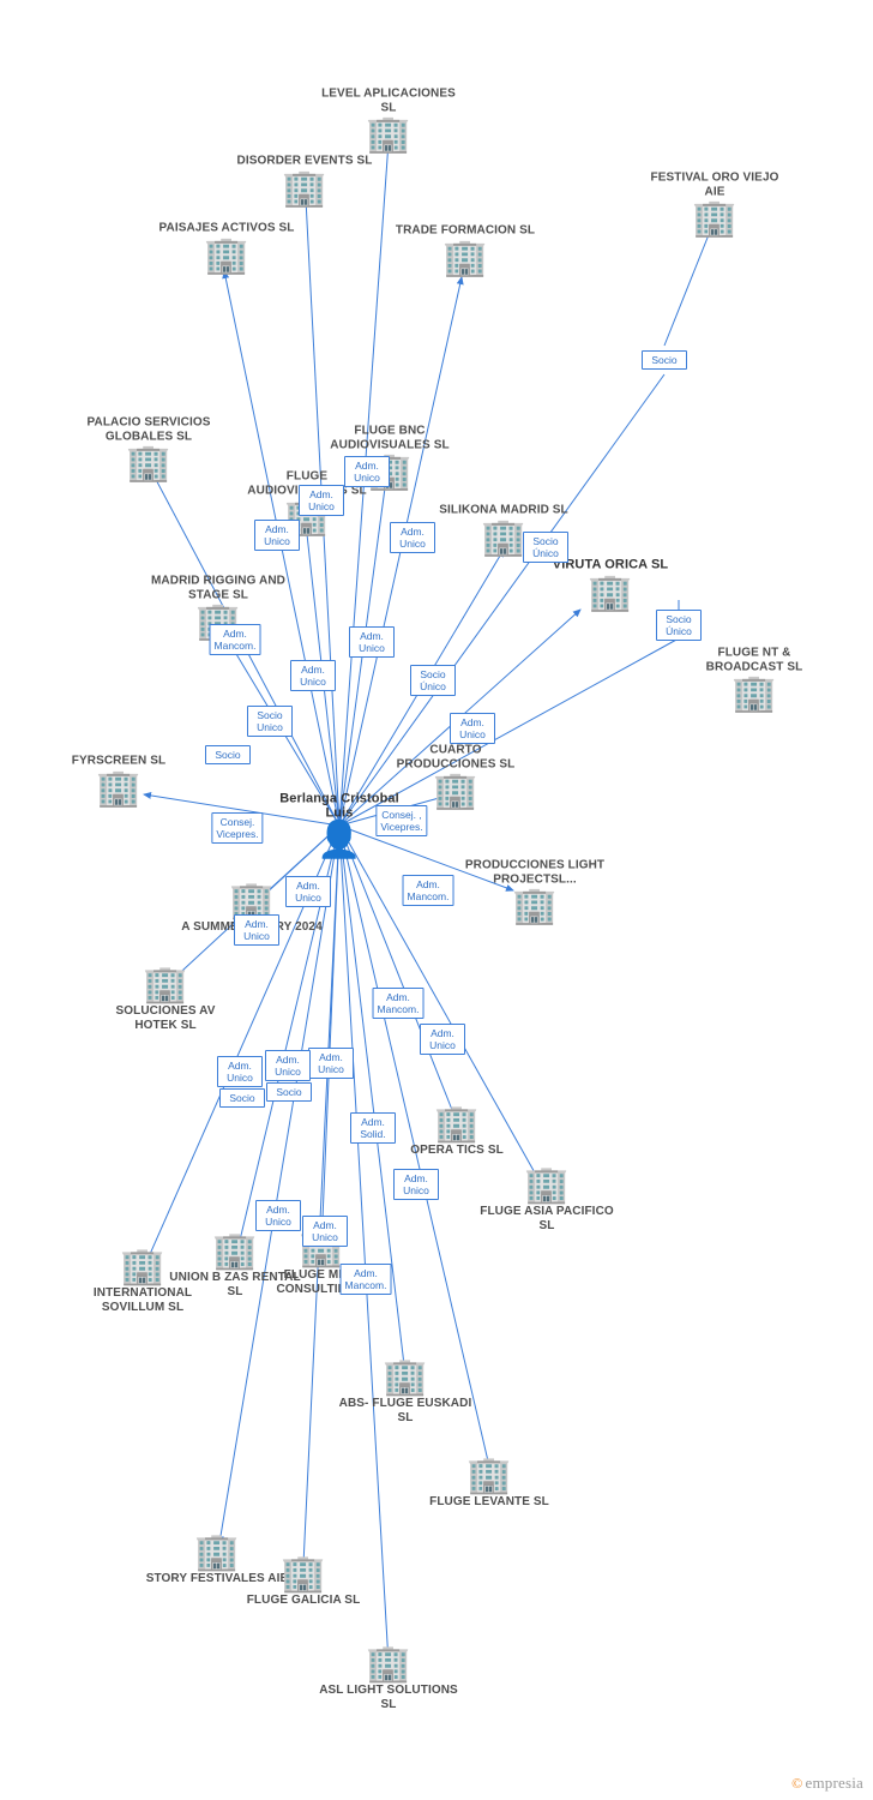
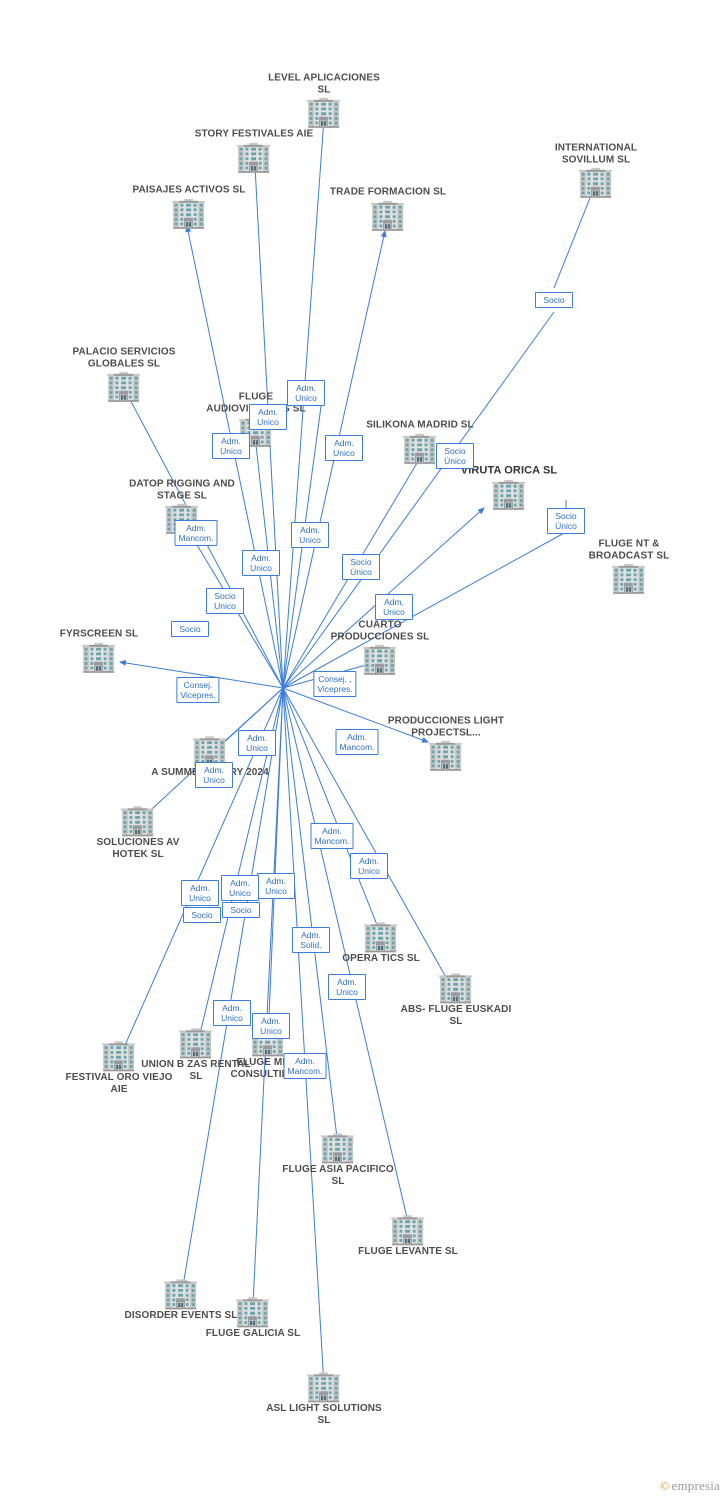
  🏢
  LEVEL APLICACIONES SL
  🏢
- DISORDER EVENTS SL
+ STORY FESTIVALES AIE
  🏢
  PAISAJES ACTIVOS SL
  🏢
  TRADE FORMACION SL
  🏢
- FESTIVAL ORO VIEJO AIE
+ INTERNATIONAL SOVILLUM SL
  🏢
  PALACIO SERVICIOS GLOBALES SL
- FLUGE BNC AUDIOVISUALES SL
  🏢
  FLUGE AUDIOVI SL
  🏢
  SILIKONA MADRID SL
  🏢
  VIRUTA ORICA SL
  🏢
  FLUGE NT & BROADCAST SL
  🏢
- MADRID RIGGING AND STAGE SL
+ DATOP RIGGING AND STAGE SL
  🏢
  FYRSCREEN SL
  🏢
  CUARTO PRODUCCIONES SL
  🏢
  PRODUCCIONES LIGHT PROJECTSL...
  🏢
  🏢
  SOLUCIONES AV HOTEK SL
  🏢
  OPERA TICS SL
  🏢
- FLUGE ASIA PACIFICO SL
+ ABS- FLUGE EUSKADI SL
  🏢
- INTERNATIONAL SOVILLUM SL
+ FESTIVAL ORO VIEJO AIE
  🏢
  UNION B ZAS RENTAL SL
  🏢
  🏢
- ABS- FLUGE EUSKADI SL
+ FLUGE ASIA PACIFICO SL
  🏢
  FLUGE LEVANTE SL
  🏢
- STORY FESTIVALES AIE
+ DISORDER EVENTS SL
  🏢
  FLUGE GALICIA SL
  🏢
  ASL LIGHT SOLUTIONS SL
- 👤
- Berlanga Cristobal Luis
  Socio
  Adm.
  Unico
  Adm.
  Unico
  Adm.
  Unico
  Adm.
  Unico
  Socio
  Único
  Socio
  Único
  Adm.
  Mancom.
  Adm.
  Unico
  Adm.
  Unico
  Socio
  Único
  Adm.
  Unico
  Socio
  Unico
  Socio
  Consej.
  Vicepres.
  Consej. ,
  Vicepres.
  Adm.
  Unico
  Adm.
  Mancom.
  Adm.
  Unico
  Adm.
  Mancom.
  Adm.
  Unico
  Adm.
  Unico
  Adm.
  Unico
  Adm.
  Unico
  Socio
  Socio
  Adm.
  Solid.
  Adm.
  Unico
  Adm.
  Unico
  Adm.
  Unico
  Adm.
  Mancom.
  © empresia
